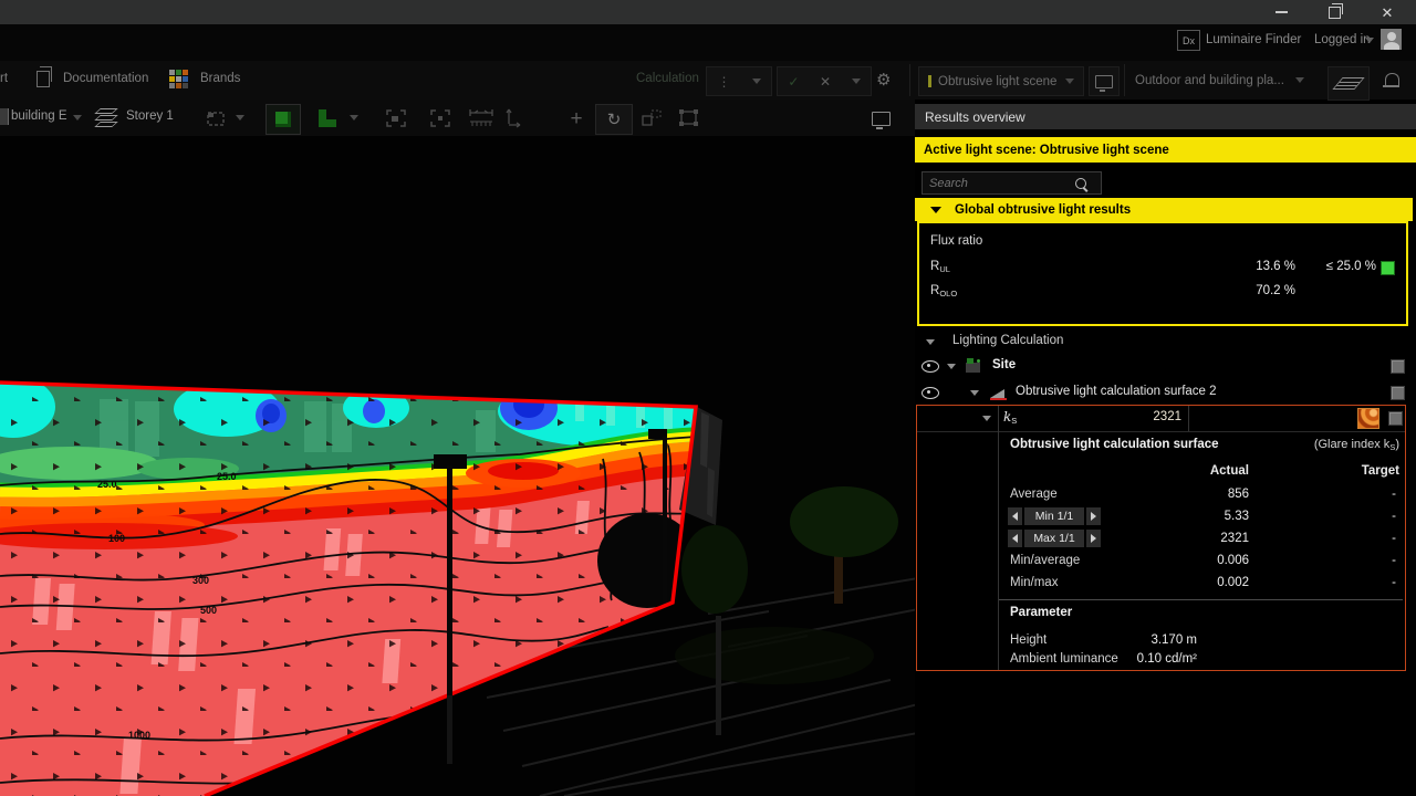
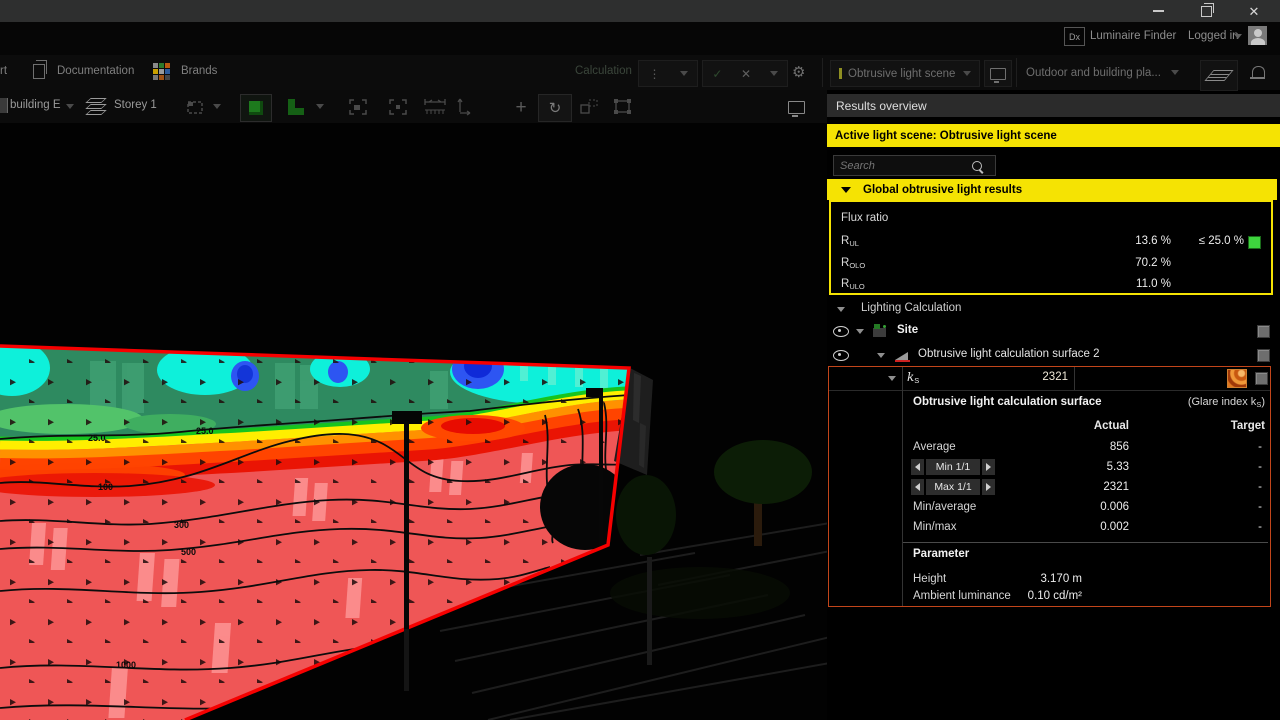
  ✕
  Dx
  Luminaire Finder
  Logged in
  rt
  Documentation
  Brands
  Calculation
  ⋮
  ✓
  ✕
  ⚙
  Obtrusive light scene
  Outdoor and building pla...
  building E
  Storey 1
  +
  ↻
  25.0
  25.0
  100
  300
  500
  1000
  Results overview
  Active light scene: Obtrusive light scene
  Search
  Global obtrusive light results
  Flux ratio
  RUL
  13.6 %
  ≤ 25.0 %
  ROLO
  70.2 %
+ RULO
+ 11.0 %
  Lighting Calculation
  Site
  Obtrusive light calculation surface 2
  kS
  2321
  Obtrusive light calculation surface
  (Glare index kS)
  Actual
  Target
  Average
  856
  -
  Min 1/1
  5.33
  -
  Max 1/1
  2321
  -
  Min/average
  0.006
  -
  Min/max
  0.002
  -
  Parameter
  Height
  3.170 m
  Ambient luminance
  0.10 cd/m²
